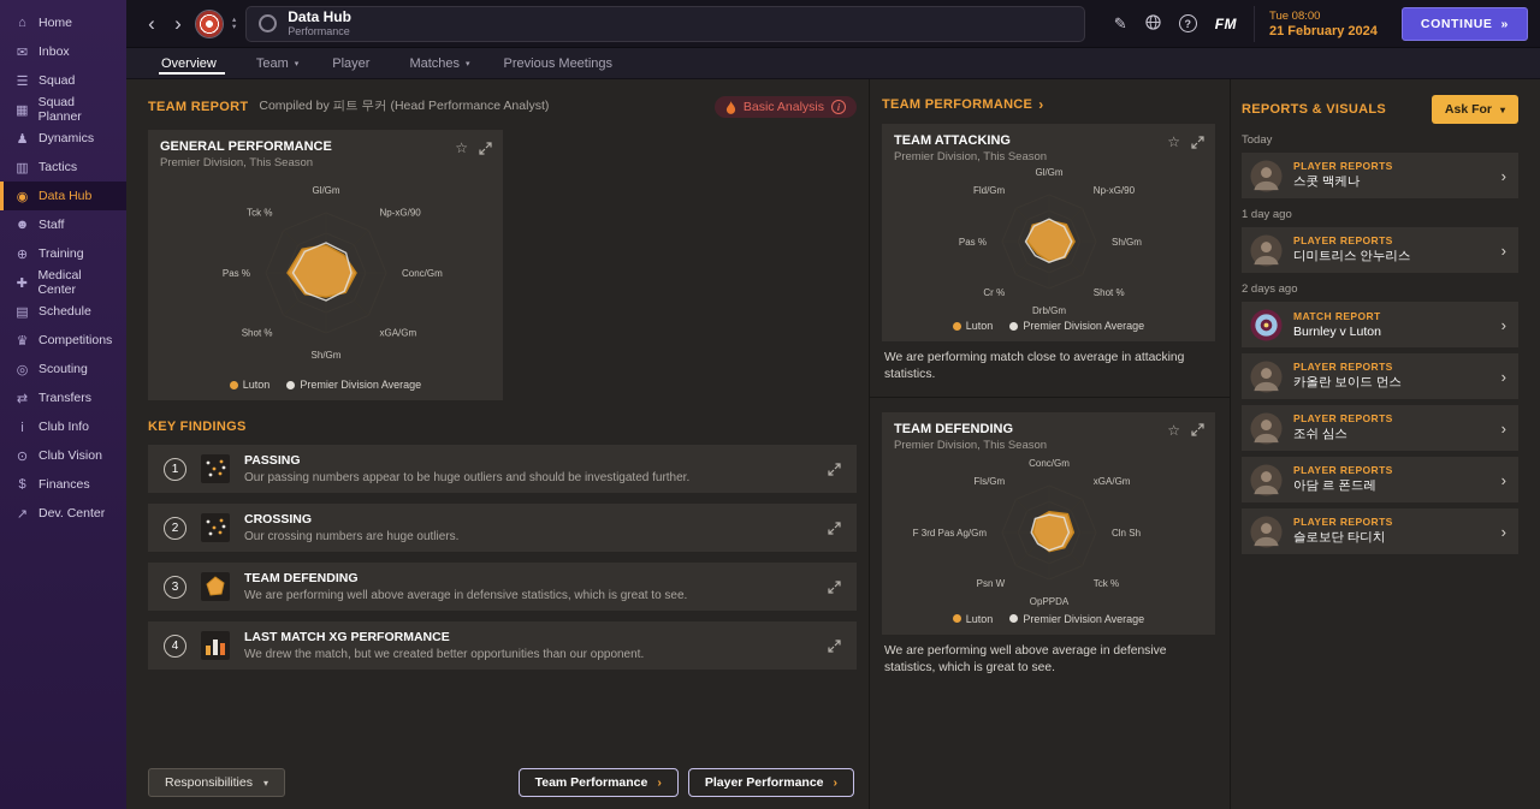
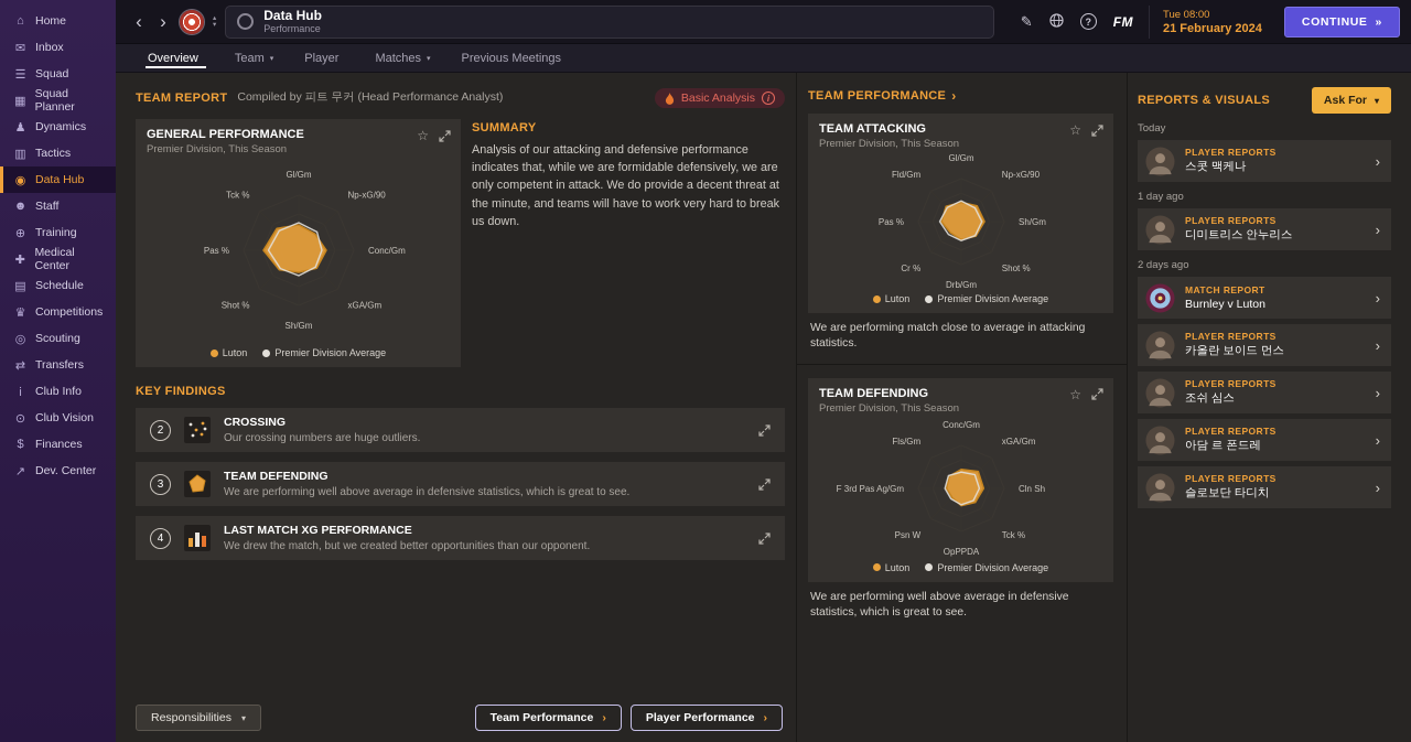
  ⌂
  Home
  ✉
  Inbox
  ☰
  Squad
  ▦
  Squad Planner
  ♟
  Dynamics
  ▥
  Tactics
  ◉
  Data Hub
  ☻
  Staff
  ⊕
  Training
  ✚
  Medical Center
  ▤
  Schedule
  ♛
  Competitions
  ◎
  Scouting
  ⇄
  Transfers
  ℹ
  Club Info
  ⊙
  Club Vision
  $
  Finances
  ↗
  Dev. Center
  ‹
  ›
  Data Hub
  Performance
  ✎
  ?
  FM
  Tue 08:00
  21 February 2024
  CONTINUE
  »
  Overview
  Team
  Player
  Matches
  Previous Meetings
  TEAM REPORT
  Compiled by 피트 무커 (Head Performance Analyst)
  Basic Analysis
  i
  GENERAL PERFORMANCE
  Premier Division, This Season
  ☆
  Gl/Gm
  Np-xG/90
  Conc/Gm
  xGA/Gm
  Sh/Gm
  Shot %
  Pas %
  Tck %
  Luton
  Premier Division Average
+ SUMMARY
+ Analysis of our attacking and defensive performance indicates that, while we are formidable defensively, we are only competent in attack. We do provide a decent threat at the minute, and teams will have to work very hard to break us down.
  KEY FINDINGS
- 1
- PASSING
- Our passing numbers appear to be huge outliers and should be investigated further.
  2
  CROSSING
  Our crossing numbers are huge outliers.
  3
  TEAM DEFENDING
  We are performing well above average in defensive statistics, which is great to see.
  4
  LAST MATCH XG PERFORMANCE
  We drew the match, but we created better opportunities than our opponent.
  Responsibilities
  ▾
  Team Performance
  ›
  Player Performance
  ›
  TEAM PERFORMANCE
  ›
  TEAM ATTACKING
  Premier Division, This Season
  ☆
  Gl/Gm
  Np-xG/90
  Sh/Gm
  Shot %
  Drb/Gm
  Cr %
  Pas %
  Fld/Gm
  Luton
  Premier Division Average
  We are performing match close to average in attacking statistics.
  TEAM DEFENDING
  Premier Division, This Season
  ☆
  Conc/Gm
  xGA/Gm
  Cln Sh
  Tck %
  OpPPDA
  Psn W
  F 3rd Pas Ag/Gm
  Fls/Gm
  Luton
  Premier Division Average
  We are performing well above average in defensive statistics, which is great to see.
  REPORTS & VISUALS
  Ask For
  ▾
  Today
  PLAYER REPORTS
  스콧 맥케나
  ›
  1 day ago
  PLAYER REPORTS
  디미트리스 안누리스
  ›
  2 days ago
  MATCH REPORT
  Burnley v Luton
  ›
  PLAYER REPORTS
  카올란 보이드 먼스
  ›
  PLAYER REPORTS
  조쉬 심스
  ›
  PLAYER REPORTS
  아담 르 폰드레
  ›
  PLAYER REPORTS
  슬로보단 타디치
  ›
